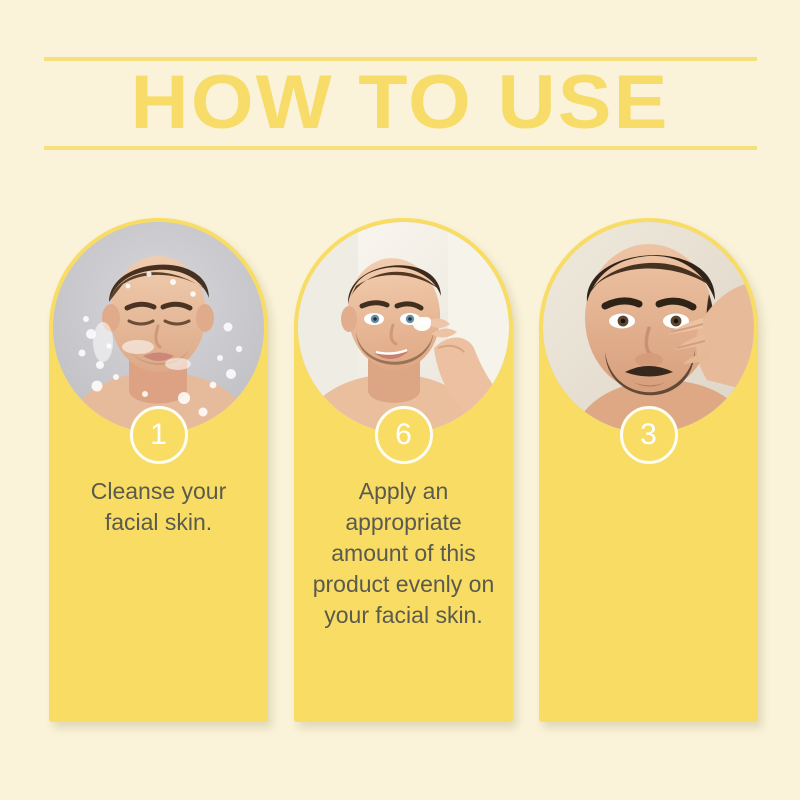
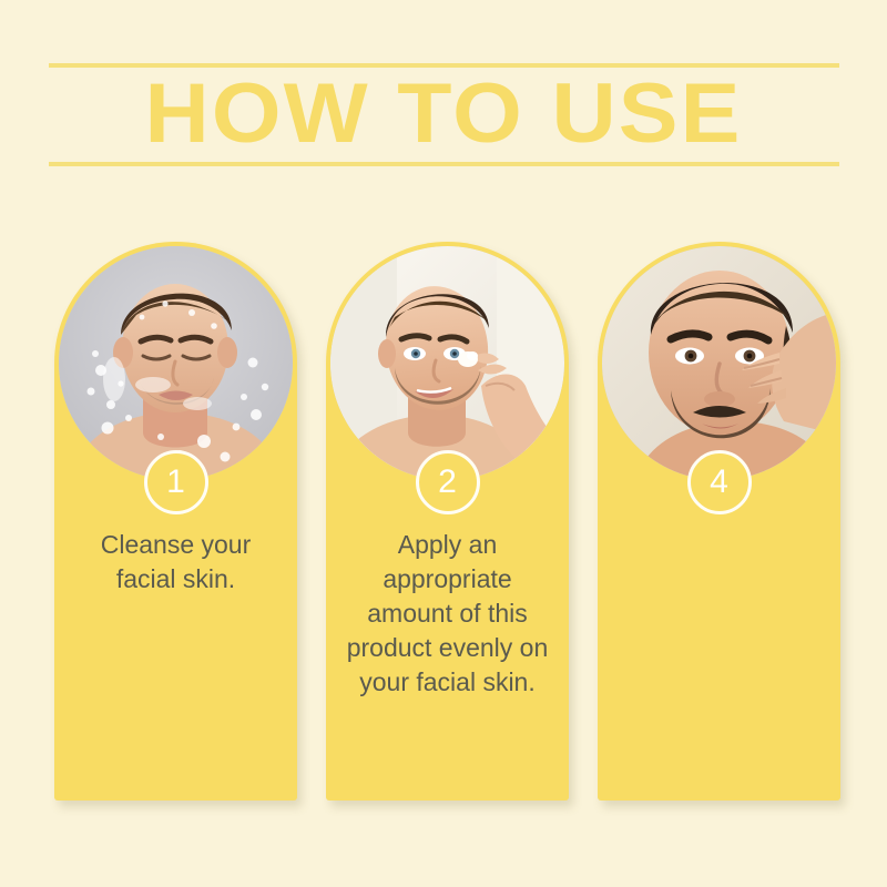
  HOW TO USE
  1
  Cleanse your facial skin.
- 6
+ 2
  Apply an appropriate amount of this product evenly on your facial skin.
- 3
+ 4
